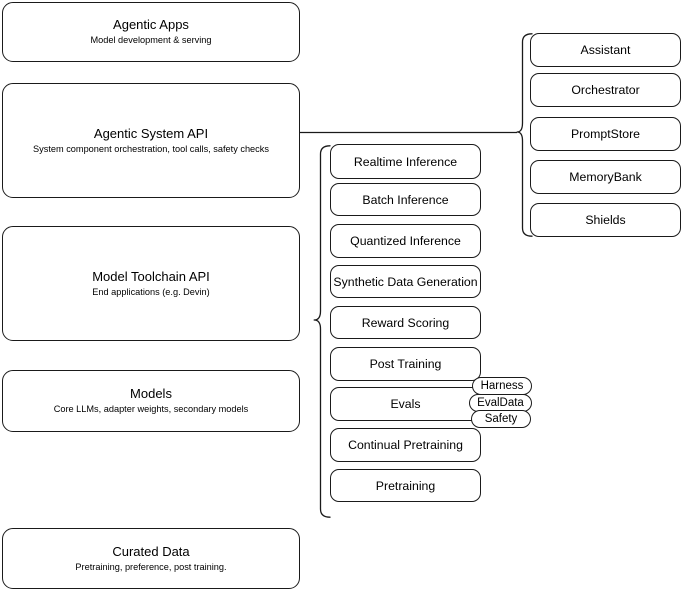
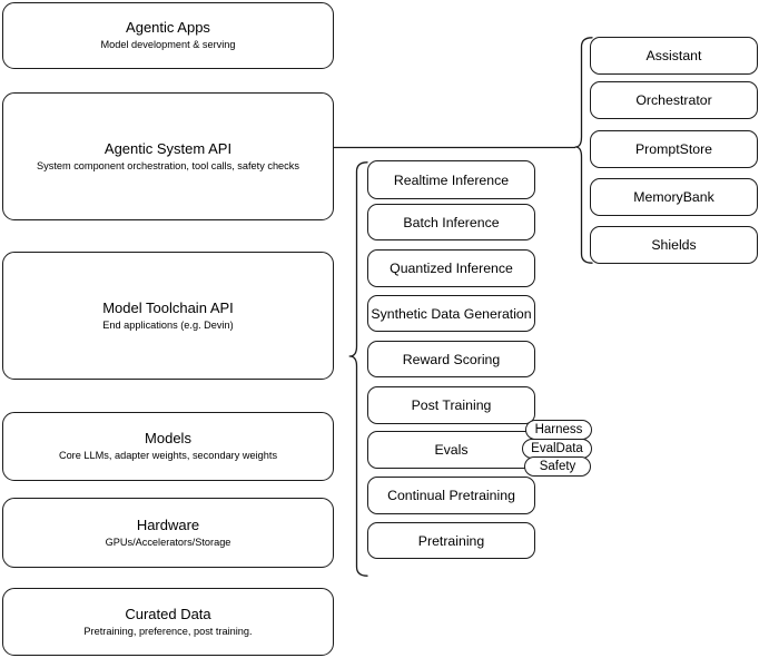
  Agentic Apps
  Model development & serving
  Agentic System API
  System component orchestration, tool calls, safety checks
  Model Toolchain API
  End applications (e.g. Devin)
  Models
- Core LLMs, adapter weights, secondary models
+ Core LLMs, adapter weights, secondary weights
+ Hardware
+ GPUs/Accelerators/Storage
  Curated Data
  Pretraining, preference, post training.
  Realtime Inference
  Batch Inference
  Quantized Inference
  Synthetic Data Generation
  Reward Scoring
  Post Training
  Evals
  Continual Pretraining
  Pretraining
  Harness
  EvalData
  Safety
  Assistant
  Orchestrator
  PromptStore
  MemoryBank
  Shields
